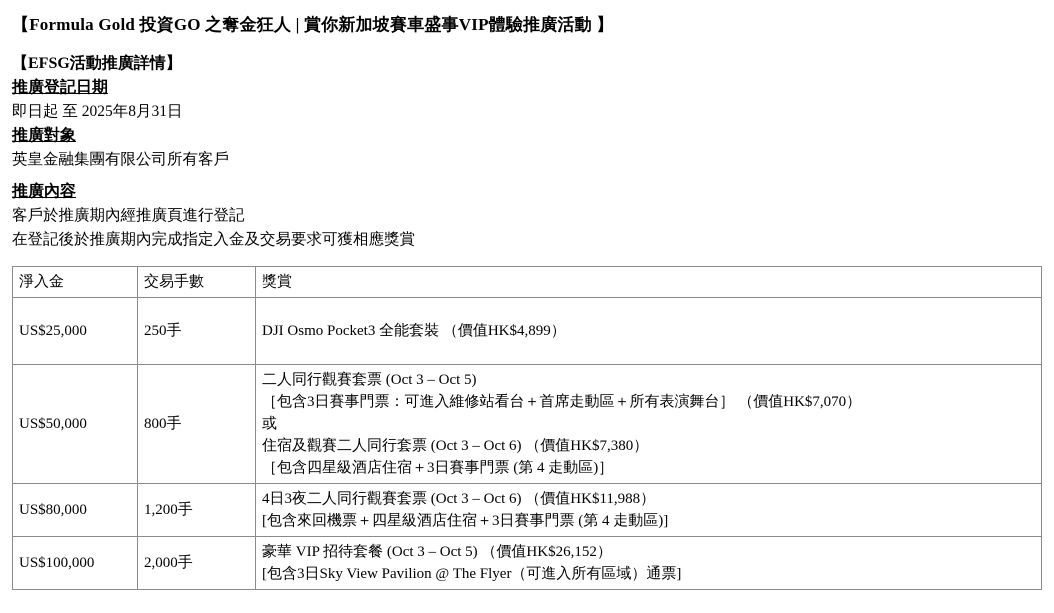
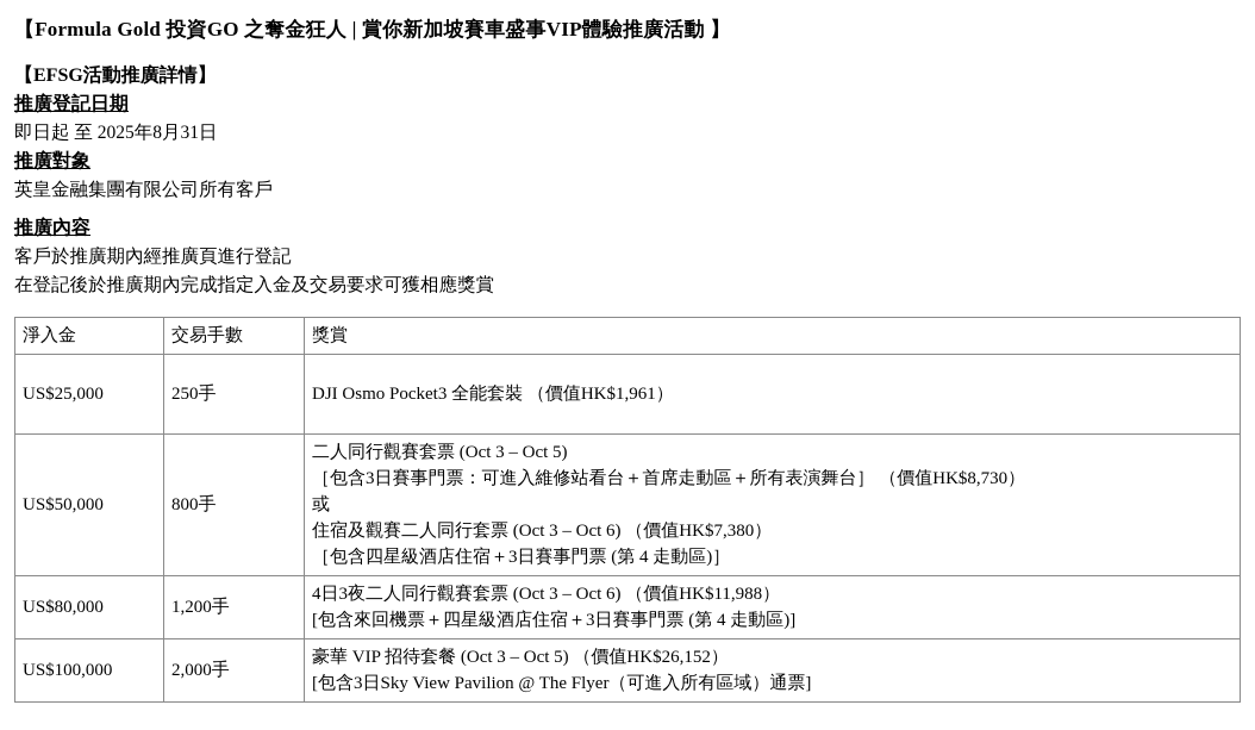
  【Formula Gold 投資GO 之奪金狂人 | 賞你新加坡賽車盛事VIP體驗推廣活動 】
  【EFSG活動推廣詳情】
  推廣登記日期
  即日起 至 2025年8月31日
  推廣對象
  英皇金融集團有限公司所有客戶
  推廣內容
  客戶於推廣期內經推廣頁進行登記
  在登記後於推廣期內完成指定入金及交易要求可獲相應獎賞
  淨入金	交易手數	獎賞
- US$25,000	250手	DJI Osmo Pocket3 全能套裝 （價值HK$4,899）
+ US$25,000	250手	DJI Osmo Pocket3 全能套裝 （價值HK$1,961）
- US$50,000	800手	二人同行觀賽套票 (Oct 3 – Oct 5) ［包含3日賽事門票：可進入維修站看台＋首席走動區＋所有表演舞台］ （價值HK$7,070） 或 住宿及觀賽二人同行套票 (Oct 3 – Oct 6) （價值HK$7,380） ［包含四星級酒店住宿＋3日賽事門票 (第 4 走動區)］
+ US$50,000	800手	二人同行觀賽套票 (Oct 3 – Oct 5) ［包含3日賽事門票：可進入維修站看台＋首席走動區＋所有表演舞台］ （價值HK$8,730） 或 住宿及觀賽二人同行套票 (Oct 3 – Oct 6) （價值HK$7,380） ［包含四星級酒店住宿＋3日賽事門票 (第 4 走動區)］
  US$80,000	1,200手	4日3夜二人同行觀賽套票 (Oct 3 – Oct 6) （價值HK$11,988） [包含來回機票＋四星級酒店住宿＋3日賽事門票 (第 4 走動區)]
  US$100,000	2,000手	豪華 VIP 招待套餐 (Oct 3 – Oct 5) （價值HK$26,152） [包含3日Sky View Pavilion @ The Flyer（可進入所有區域）通票]
